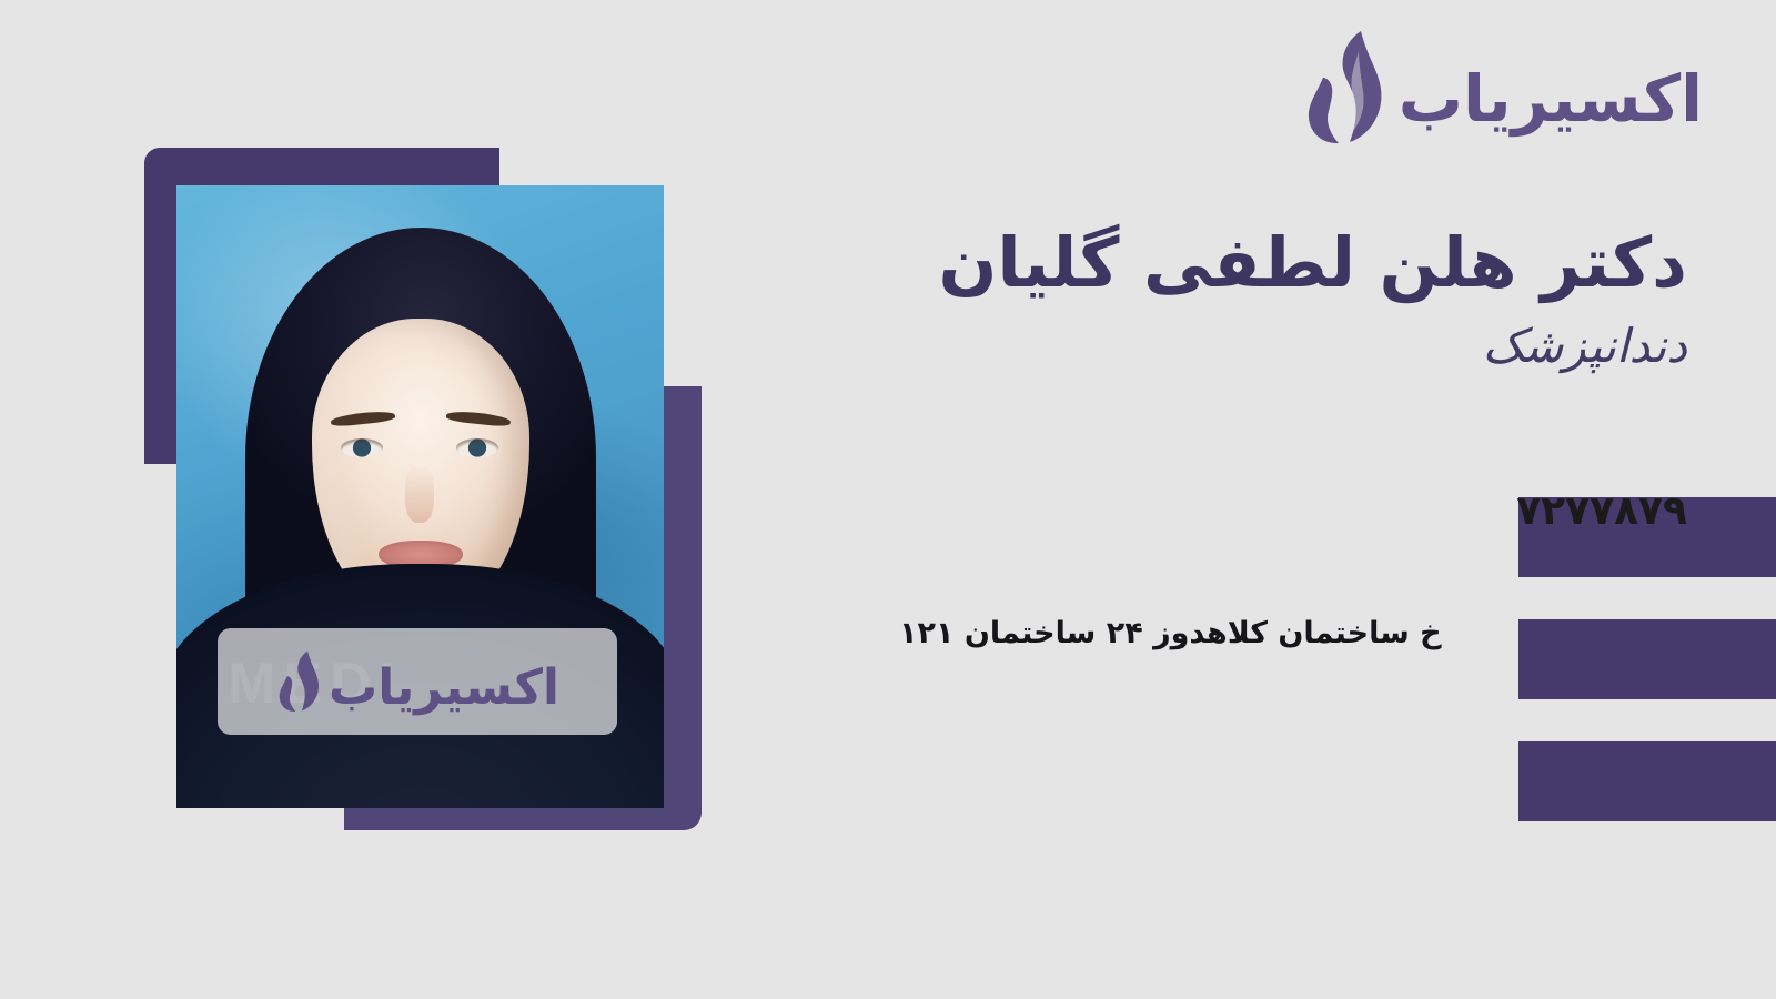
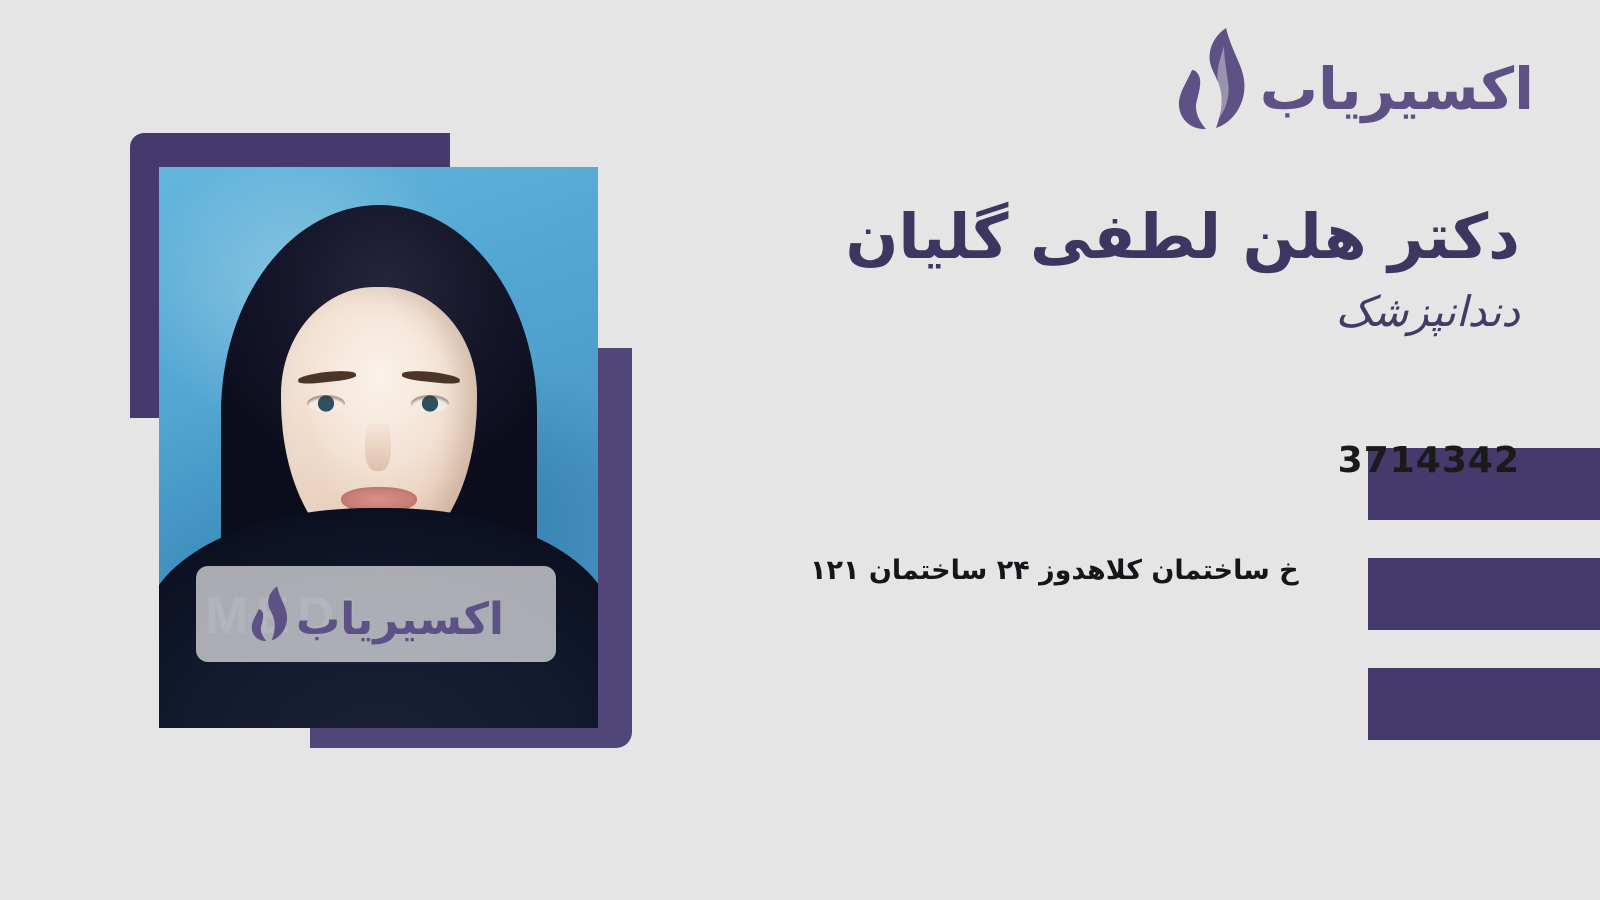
  اکسیریاب
  MDI
  اکسیریاب
  دکتر هلن لطفی گلیان
  دندانپزشک
- ۷۲۷۷۸۷۹
+ 3714342
  خ ساختمان کلاهدوز ۲۴ ساختمان ۱۲۱
